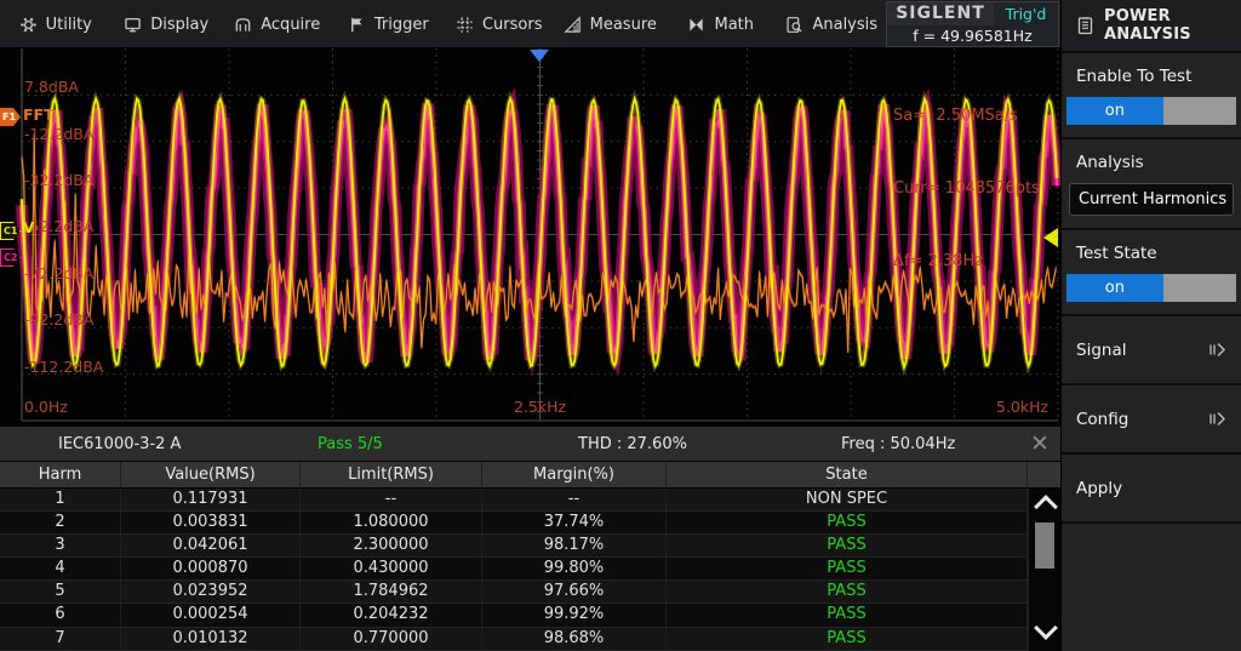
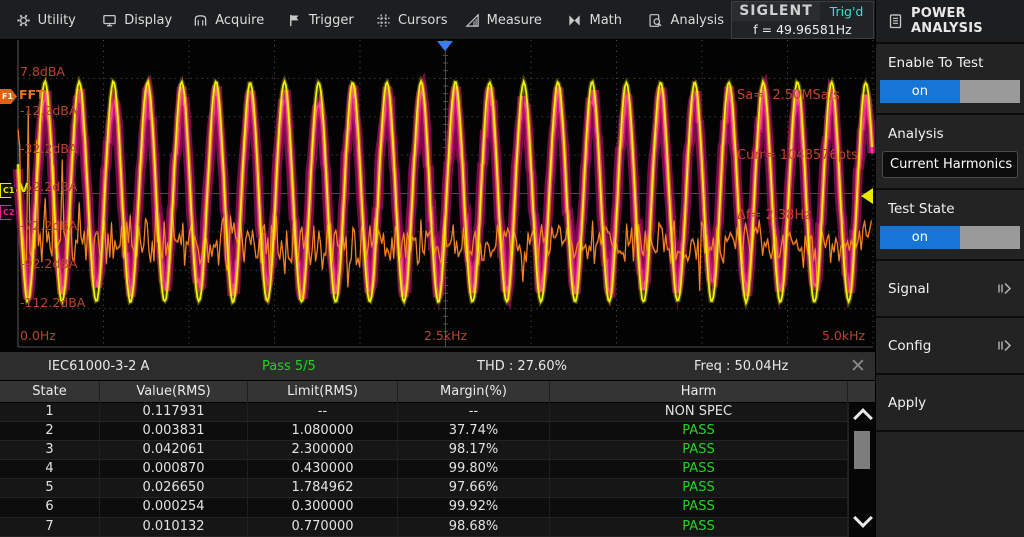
  Utility
  Display
  Acquire
  Trigger
  Cursors
  Measure
  Math
  Analysis
  SIGLENT
  Trig'd
  f = 49.96581Hz
  7.8dBA
  -12.2dBA
  -32.2dBA
  -52.2dBA
  -72.2dBA
  -92.2dBA
  -112.2dBA
  F1
  FFT
  C1
  V
  C2
  Sa= 2.50MSa/s
  Curr= 1048576pts
  Δf= 2.38Hz
  0.0Hz
  2.5kHz
  5.0kHz
  IEC61000-3-2 A
  Pass 5/5
  THD : 27.60%
  Freq : 50.04Hz
  ✕
- Harm
+ State
  Value(RMS)
  Limit(RMS)
  Margin(%)
- State
+ Harm
  1
  0.117931
  --
  --
  NON SPEC
  2
  0.003831
  1.080000
  37.74%
  PASS
  3
  0.042061
  2.300000
  98.17%
  PASS
  4
  0.000870
  0.430000
  99.80%
  PASS
  5
- 0.023952
+ 0.026650
  1.784962
  97.66%
  PASS
  6
  0.000254
- 0.204232
+ 0.300000
  99.92%
  PASS
  7
  0.010132
  0.770000
  98.68%
  PASS
  POWER ANALYSIS
  Enable To Test
  on
  Analysis
  Current Harmonics
  Test State
  on
  Signal
  Config
  Apply
